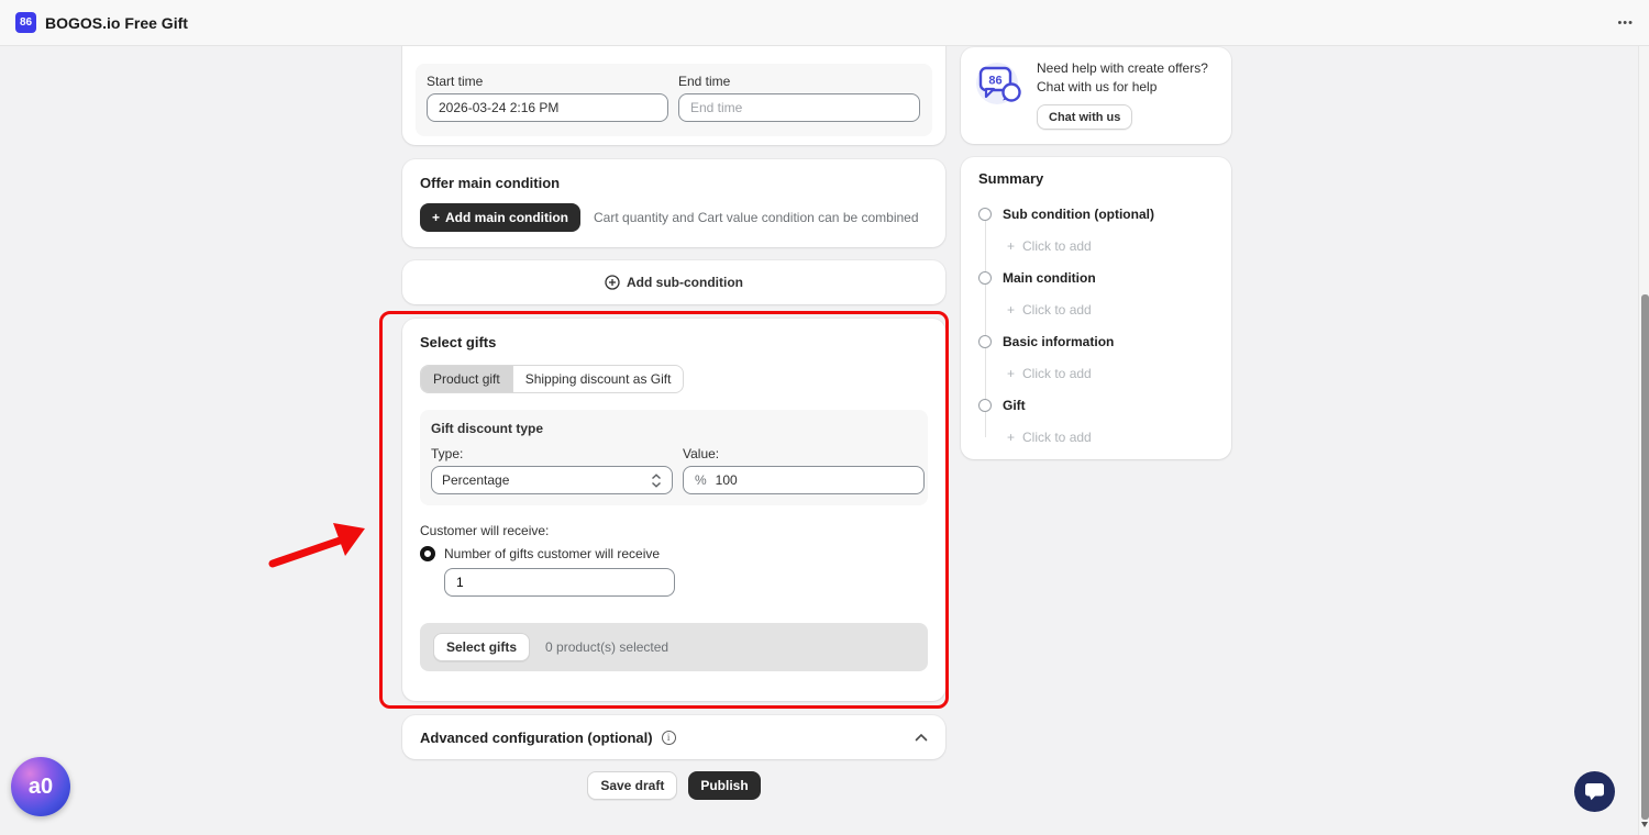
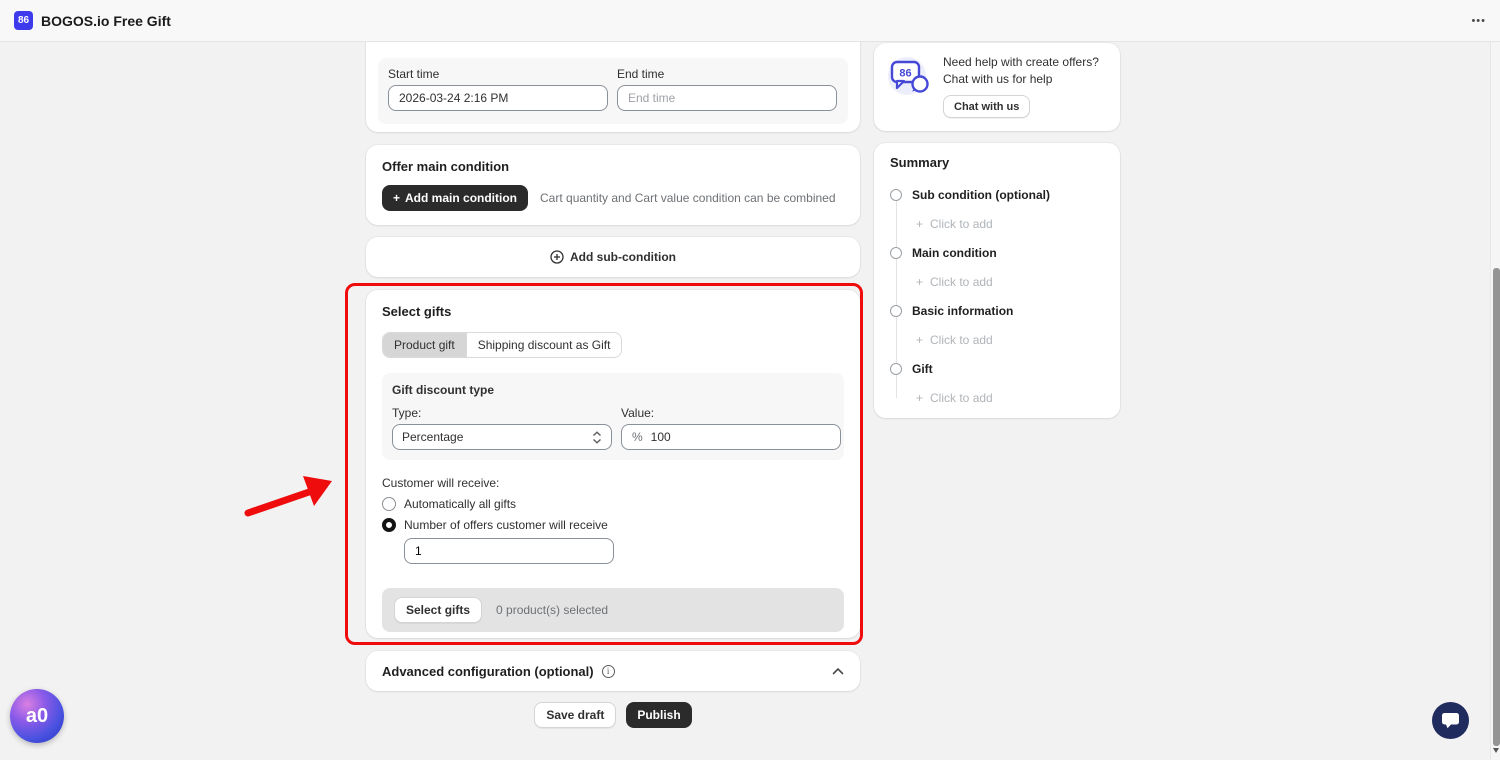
  86
  BOGOS.io Free Gift
  •••
  Start time
  2026-03-24 2:16 PM
  End time
  End time
  Offer main condition
  +
  Add main condition
  Cart quantity and Cart value condition can be combined
  Add sub-condition
  Select gifts
  Product gift
  Shipping discount as Gift
  Gift discount type
  Type:
  Percentage
  Value:
  %
  100
  Customer will receive:
+ Automatically all gifts
- Number of gifts customer will receive
+ Number of offers customer will receive
  1
  Select gifts
  0 product(s) selected
  Advanced configuration (optional)
  i
  Save draft
  Publish
  86
  Need help with create offers?
  Chat with us for help
  Chat with us
  Summary
  Sub condition (optional)
  +
  Click to add
  Main condition
  +
  Click to add
  Basic information
  +
  Click to add
  Gift
  +
  Click to add
  a0
